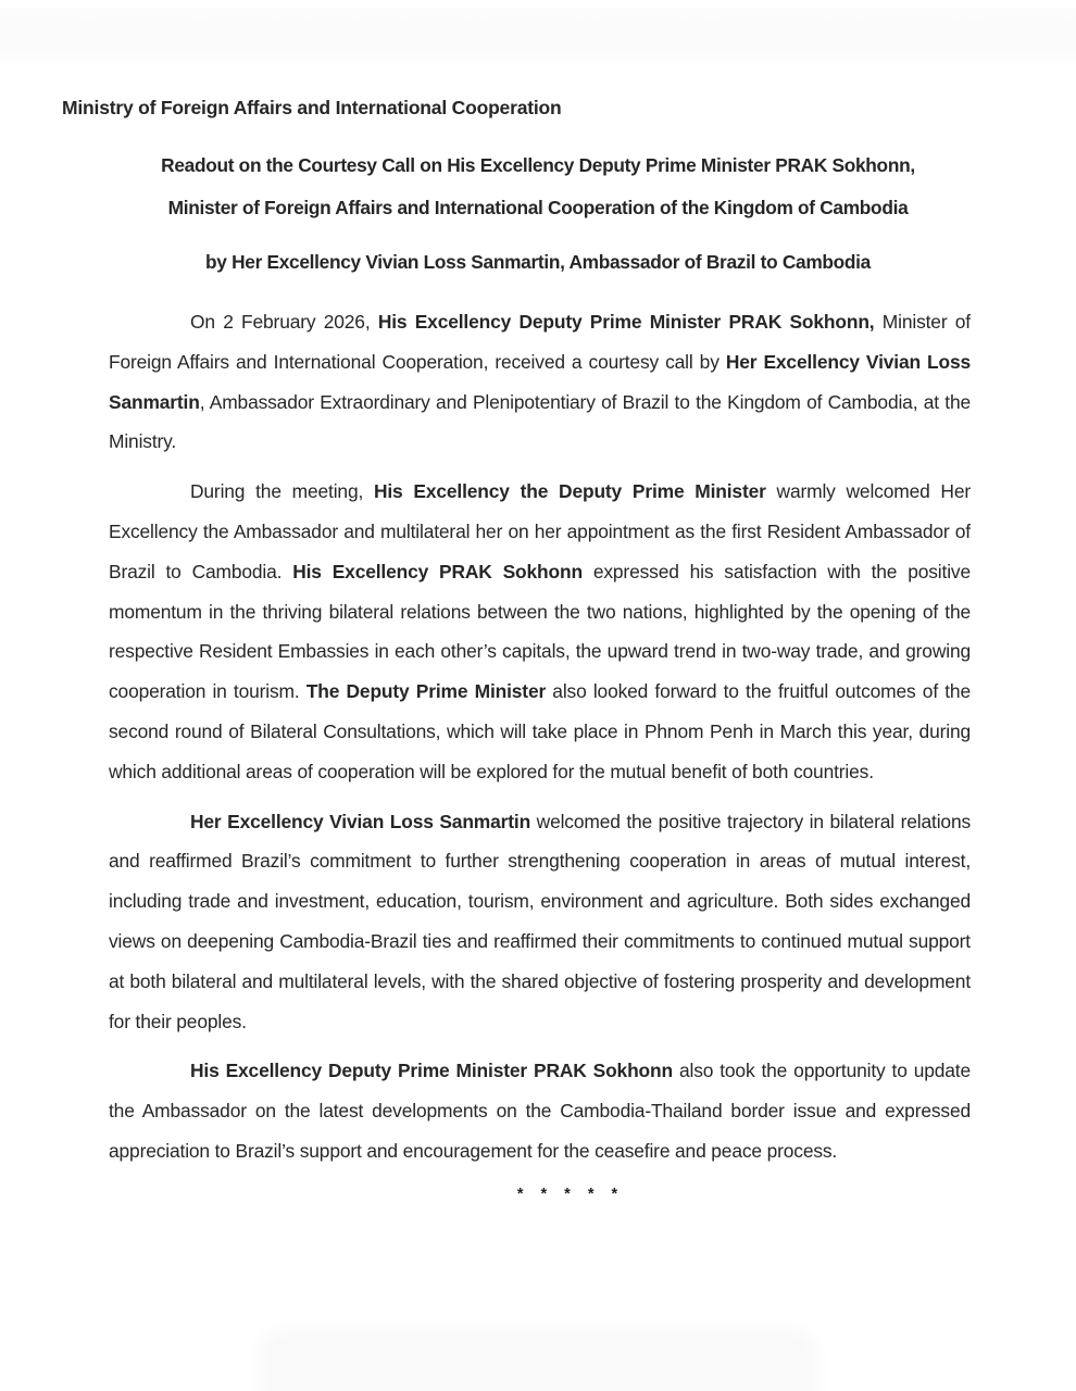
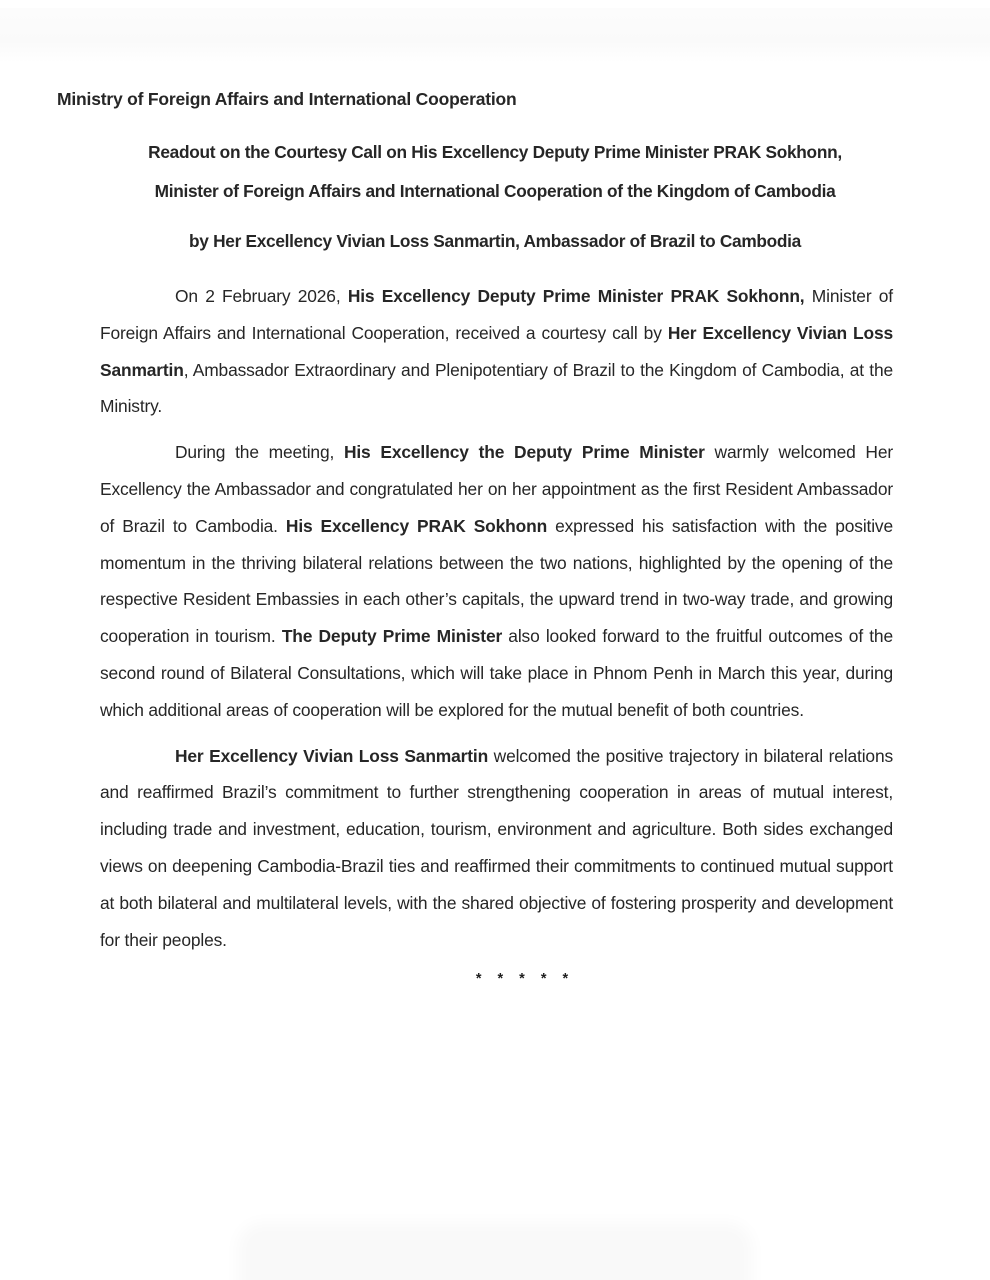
  Ministry of Foreign Affairs and International Cooperation
  Readout on the Courtesy Call on His Excellency Deputy Prime Minister PRAK Sokhonn,
  Minister of Foreign Affairs and International Cooperation of the Kingdom of Cambodia
  by Her Excellency Vivian Loss Sanmartin, Ambassador of Brazil to Cambodia
  On 2 February 2026, His Excellency Deputy Prime Minister PRAK Sokhonn, Minister of Foreign Affairs and International Cooperation, received a courtesy call by Her Excellency Vivian Loss Sanmartin, Ambassador Extraordinary and Plenipotentiary of Brazil to the Kingdom of Cambodia, at the Ministry.
- During the meeting, His Excellency the Deputy Prime Minister warmly welcomed Her Excellency the Ambassador and multilateral her on her appointment as the first Resident Ambassador of Brazil to Cambodia. His Excellency PRAK Sokhonn expressed his satisfaction with the positive momentum in the thriving bilateral relations between the two nations, highlighted by the opening of the respective Resident Embassies in each other’s capitals, the upward trend in two-way trade, and growing cooperation in tourism. The Deputy Prime Minister also looked forward to the fruitful outcomes of the second round of Bilateral Consultations, which will take place in Phnom Penh in March this year, during which additional areas of cooperation will be explored for the mutual benefit of both countries.
+ During the meeting, His Excellency the Deputy Prime Minister warmly welcomed Her Excellency the Ambassador and congratulated her on her appointment as the first Resident Ambassador of Brazil to Cambodia. His Excellency PRAK Sokhonn expressed his satisfaction with the positive momentum in the thriving bilateral relations between the two nations, highlighted by the opening of the respective Resident Embassies in each other’s capitals, the upward trend in two-way trade, and growing cooperation in tourism. The Deputy Prime Minister also looked forward to the fruitful outcomes of the second round of Bilateral Consultations, which will take place in Phnom Penh in March this year, during which additional areas of cooperation will be explored for the mutual benefit of both countries.
  Her Excellency Vivian Loss Sanmartin welcomed the positive trajectory in bilateral relations and reaffirmed Brazil’s commitment to further strengthening cooperation in areas of mutual interest, including trade and investment, education, tourism, environment and agriculture. Both sides exchanged views on deepening Cambodia-Brazil ties and reaffirmed their commitments to continued mutual support at both bilateral and multilateral levels, with the shared objective of fostering prosperity and development for their peoples.
- His Excellency Deputy Prime Minister PRAK Sokhonn also took the opportunity to update the Ambassador on the latest developments on the Cambodia-Thailand border issue and expressed appreciation to Brazil’s support and encouragement for the ceasefire and peace process.
  * * * * *
